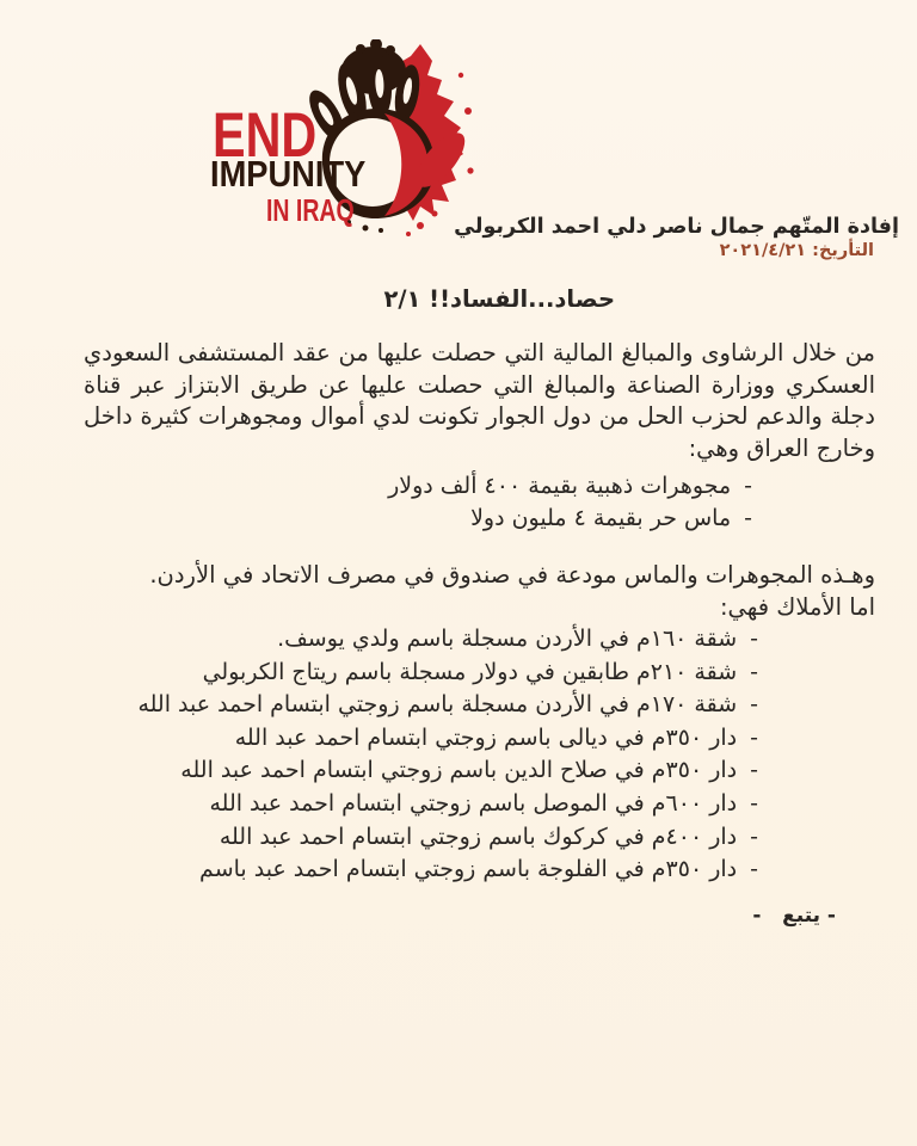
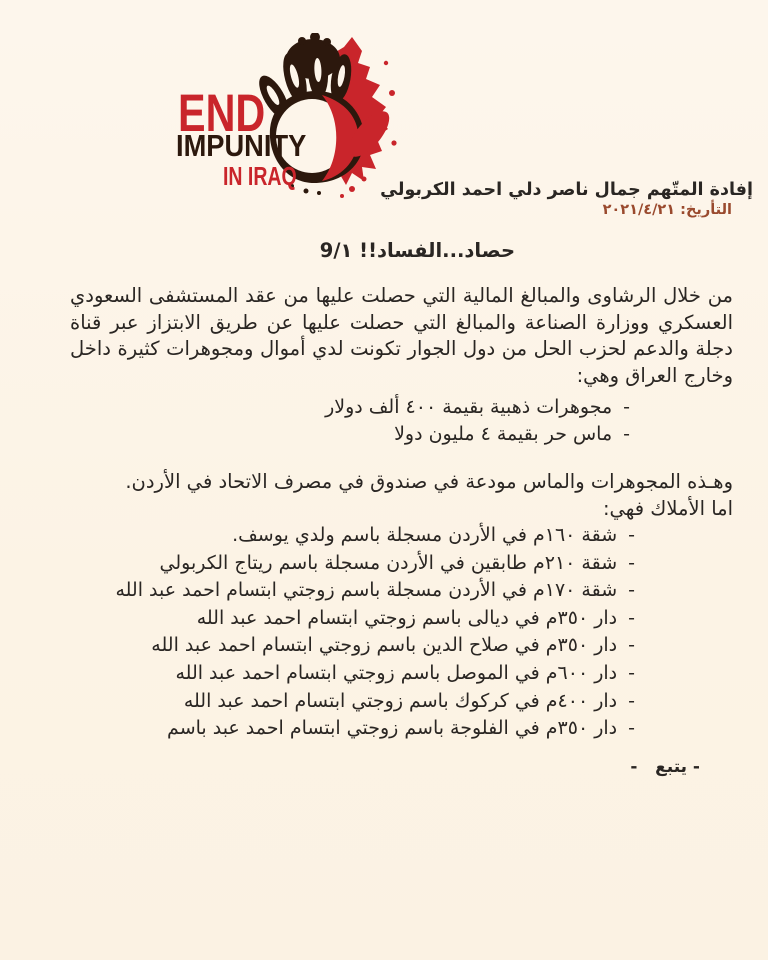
  END
  IMPUNITY
  IN IRAQ
  إفادة المتّهم جمال ناصر دلي احمد الكربولي
  التأريخ: ٢٠٢١/٤/٢١
- حصاد...الفساد!! ٢/١
+ حصاد...الفساد!! 9/١
  من خلال الرشاوى والمبالغ المالية التي حصلت عليها من عقد المستشفى السعودي
  العسكري ووزارة الصناعة والمبالغ التي حصلت عليها عن طريق الابتزاز عبر قناة
  دجلة والدعم لحزب الحل من دول الجوار تكونت لدي أموال ومجوهرات كثيرة داخل
  وخارج العراق وهي:
  -مجوهرات ذهبية بقيمة ٤٠٠ ألف دولار
  -ماس حر بقيمة ٤ مليون دولا
  وهـذه المجوهرات والماس مودعة في صندوق في مصرف الاتحاد في الأردن.
  اما الأملاك فهي:
  -شقة ١٦٠م في الأردن مسجلة باسم ولدي يوسف.
- -شقة ٢١٠م طابقين في دولار مسجلة باسم ريتاج الكربولي
+ -شقة ٢١٠م طابقين في الأردن مسجلة باسم ريتاج الكربولي
  -شقة ١٧٠م في الأردن مسجلة باسم زوجتي ابتسام احمد عبد الله
  -دار ٣٥٠م في ديالى باسم زوجتي ابتسام احمد عبد الله
  -دار ٣٥٠م في صلاح الدين باسم زوجتي ابتسام احمد عبد الله
  -دار ٦٠٠م في الموصل باسم زوجتي ابتسام احمد عبد الله
  -دار ٤٠٠م في كركوك باسم زوجتي ابتسام احمد عبد الله
  -دار ٣٥٠م في الفلوجة باسم زوجتي ابتسام احمد عبد باسم
  - يتبع -
